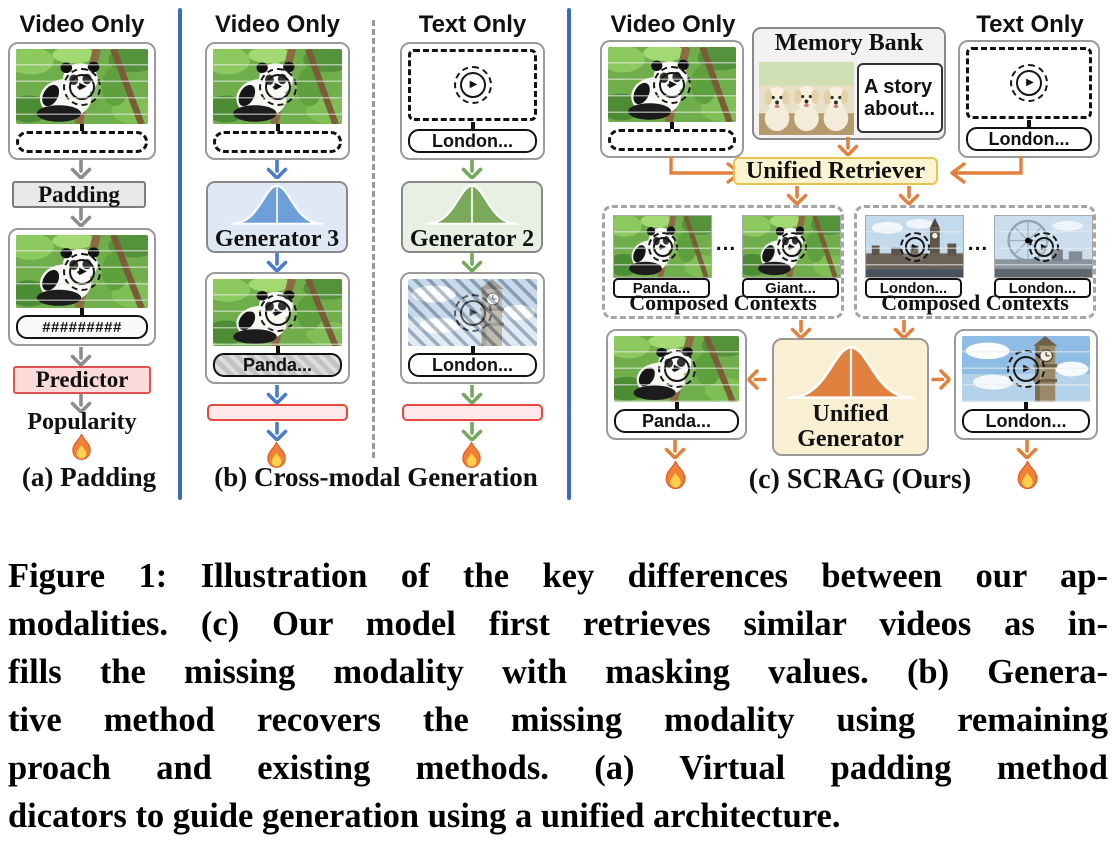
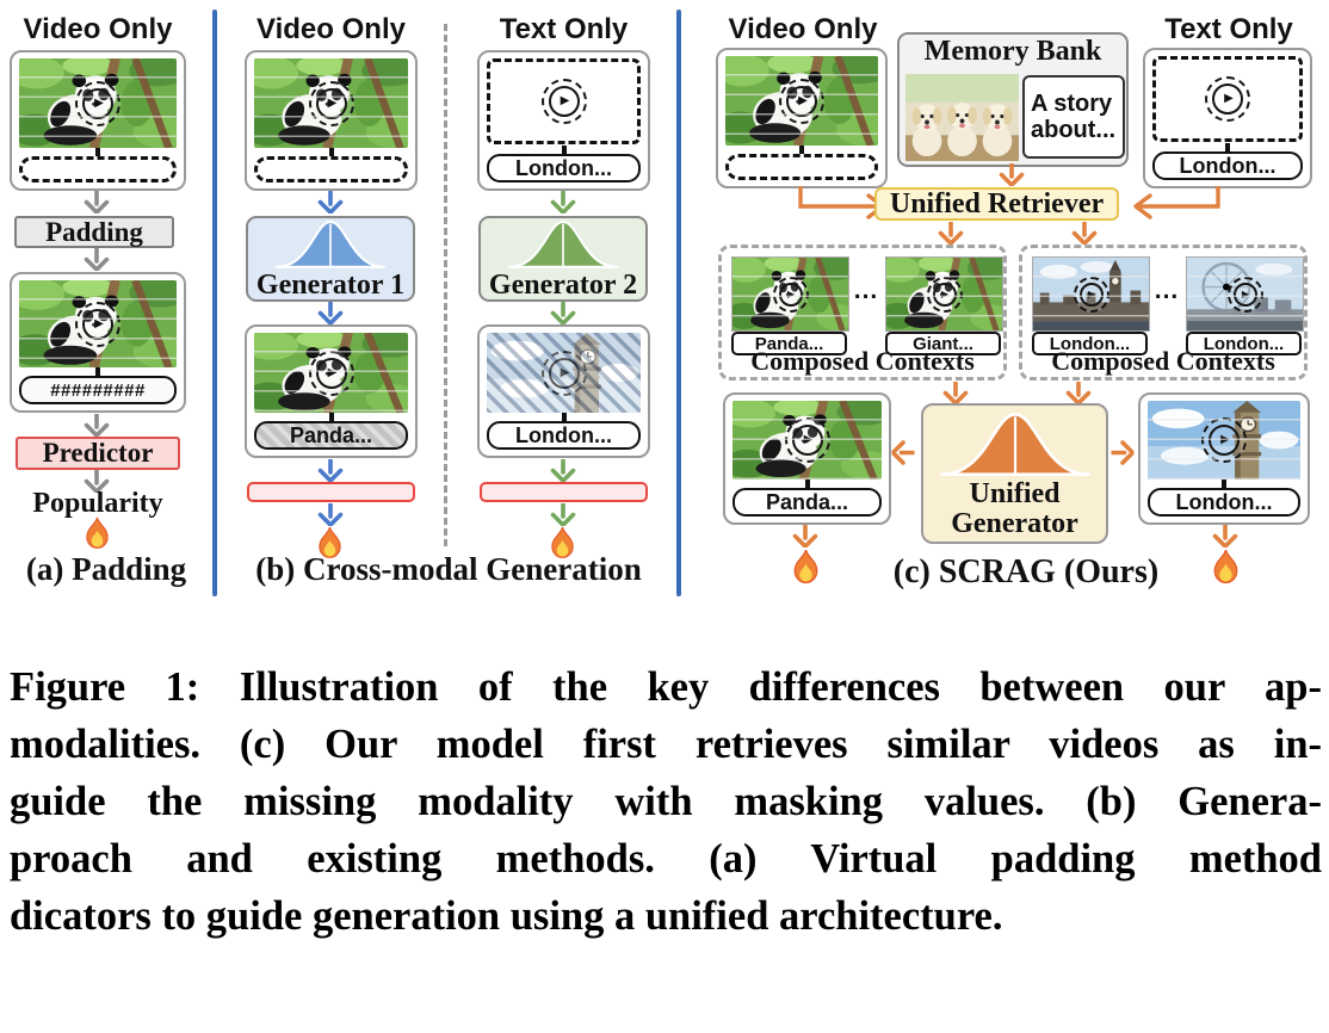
  Video Only
  Padding
  #########
  Predictor
  Popularity
  (a) Padding
  Video Only
- Generator 3
+ Generator 1
  Panda...
  (b) Cross-modal Generation
  Text Only
  ▶
  London...
  Generator 2
  London...
  Video Only
  Memory Bank
  A story about...
  Text Only
  ▶
  London...
  Unified Retriever
  ...
  Panda...
  Giant...
  Composed Contexts
  ...
  London...
  London...
  Composed Contexts
  Panda...
  Unified Generator
  London...
  (c) SCRAG (Ours)
  Figure 1: Illustration of the key differences between our ap-
  modalities. (c) Our model first retrieves similar videos as in-
- fills the missing modality with masking values. (b) Genera-
+ guide the missing modality with masking values. (b) Genera-
- tive method recovers the missing modality using remaining
  proach and existing methods. (a) Virtual padding method
  dicators to guide generation using a unified architecture.
